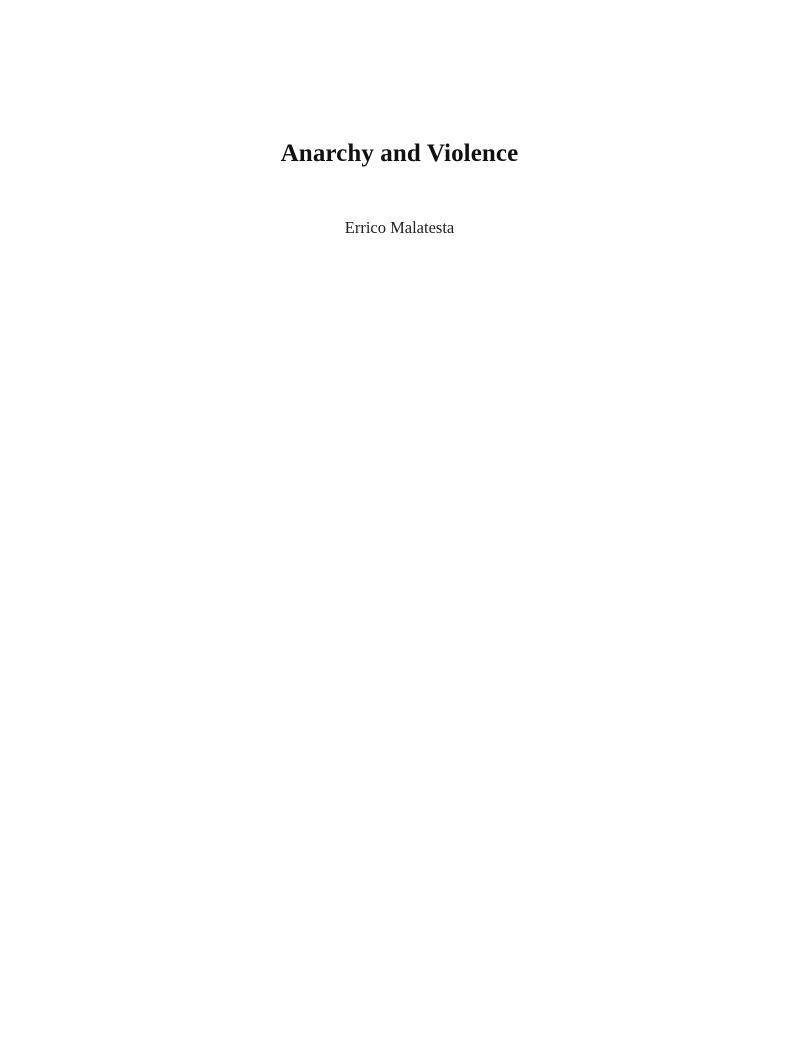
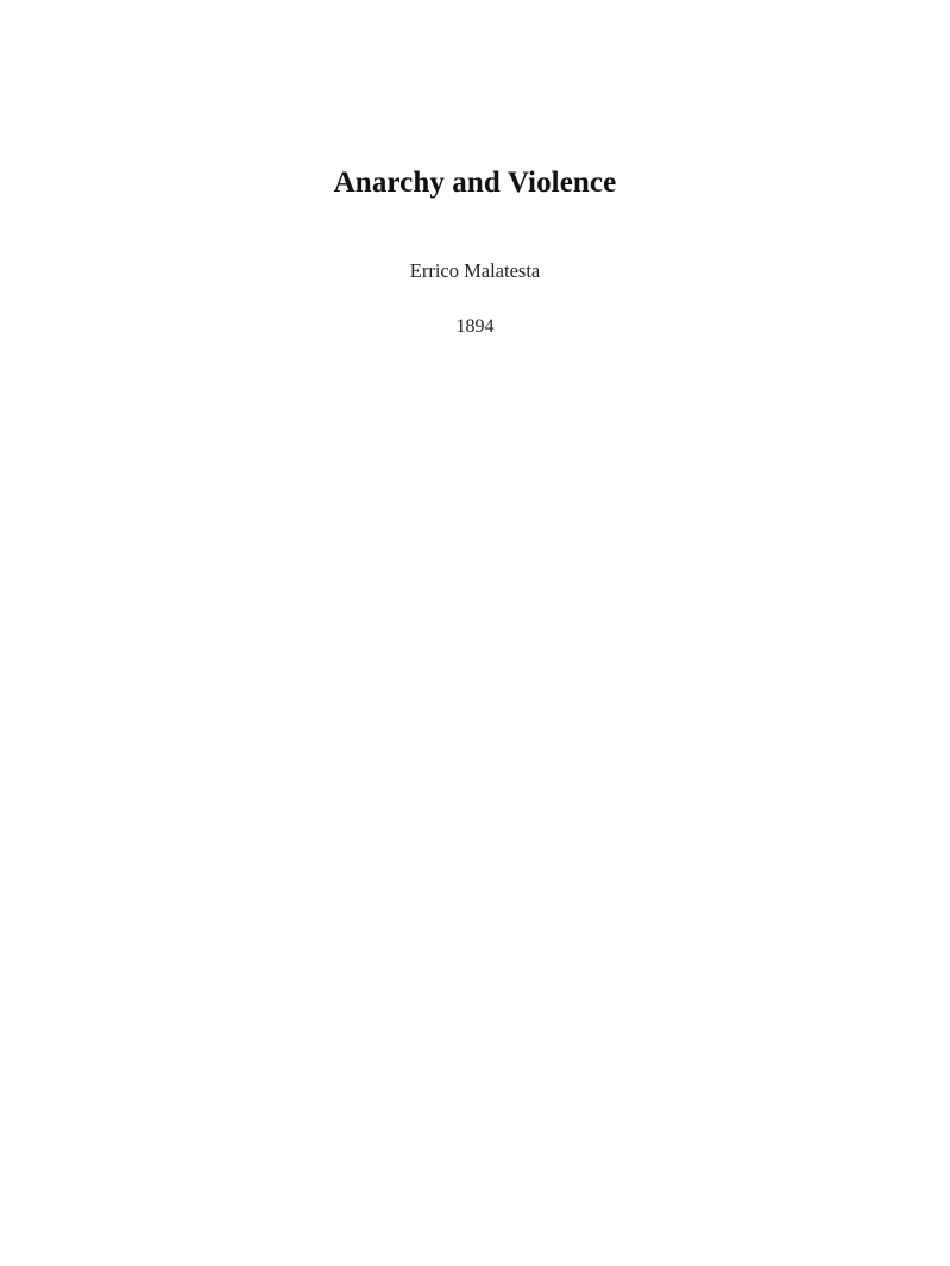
  Anarchy and Violence
  Errico Malatesta
+ 1894
